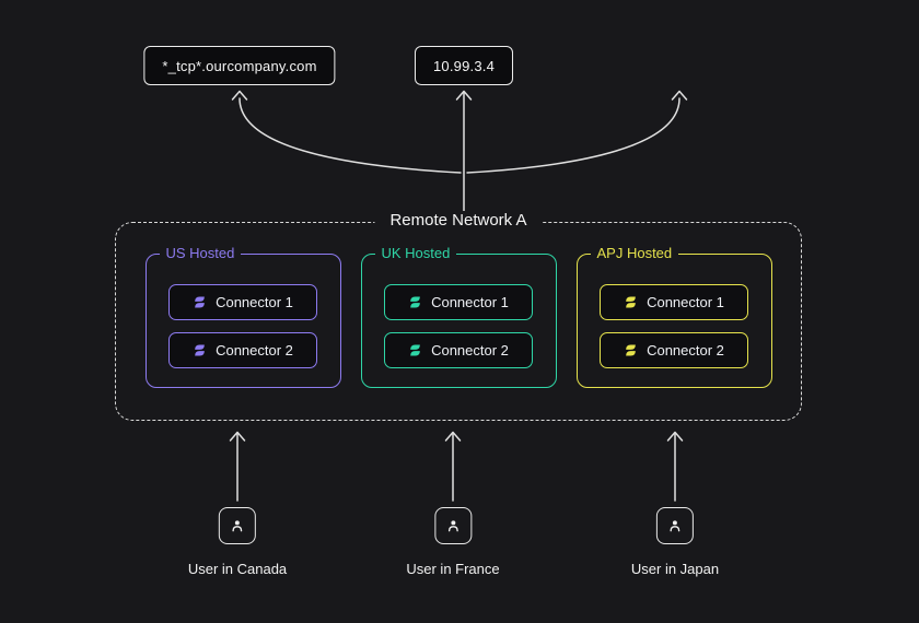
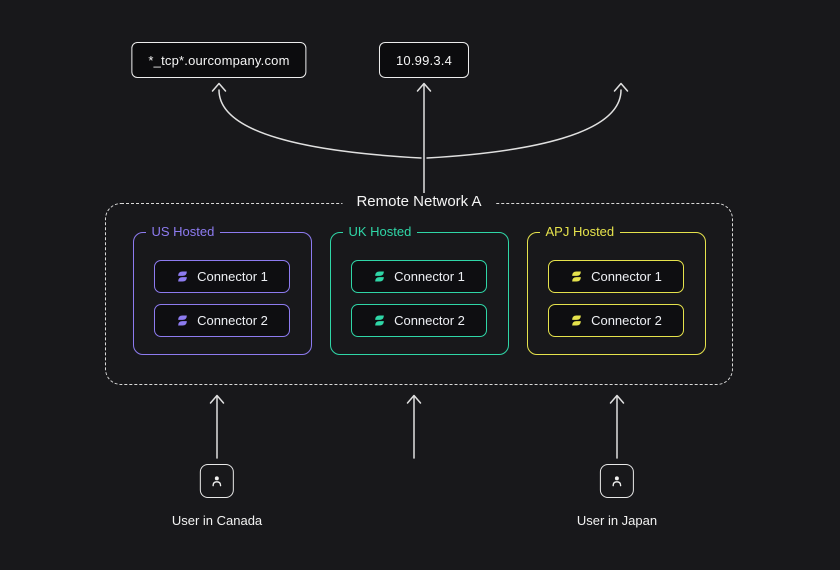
  *_tcp*.ourcompany.com
  10.99.3.4
  Remote Network A
  US Hosted
  Connector 1
  Connector 2
  UK Hosted
  Connector 1
  Connector 2
  APJ Hosted
  Connector 1
  Connector 2
  User in Canada
- User in France
  User in Japan
